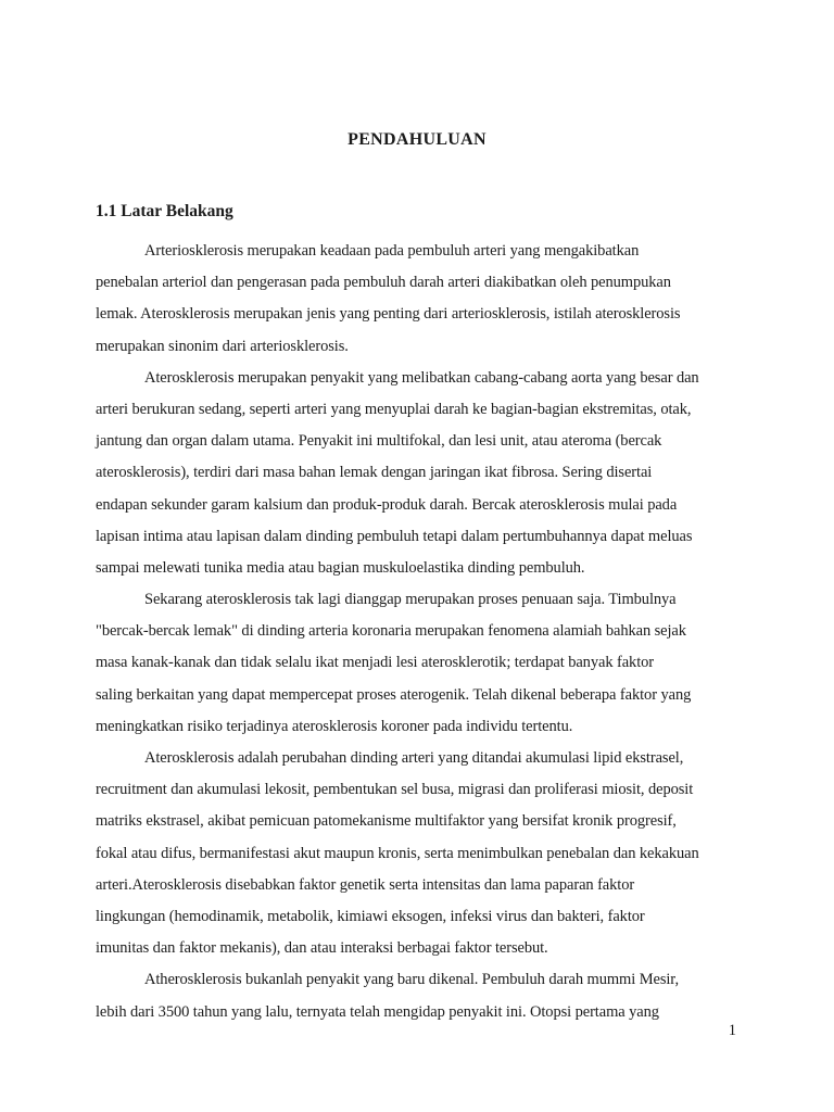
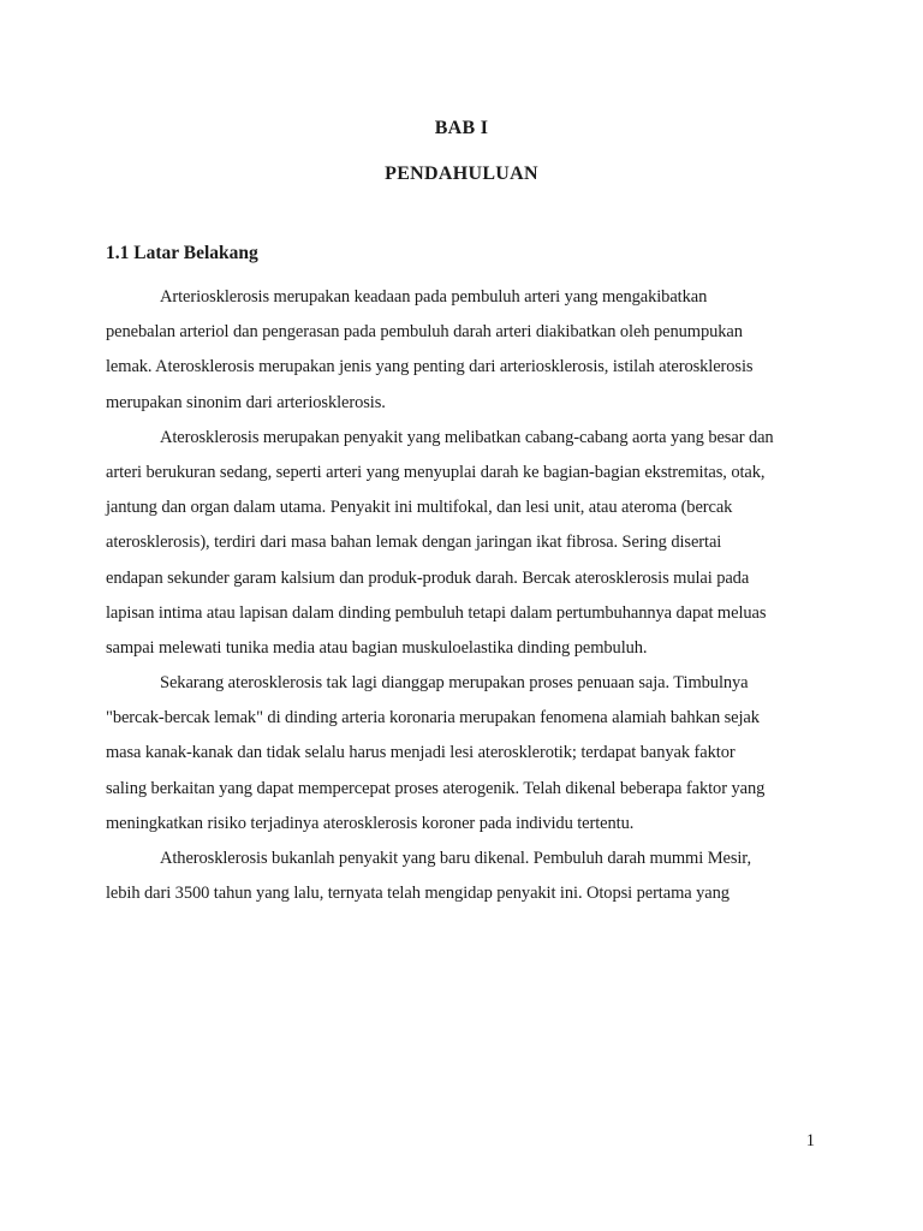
+ BAB I
  PENDAHULUAN
  1.1 Latar Belakang
  Arteriosklerosis merupakan keadaan pada pembuluh arteri yang mengakibatkan
  penebalan arteriol dan pengerasan pada pembuluh darah arteri diakibatkan oleh penumpukan
  lemak. Aterosklerosis merupakan jenis yang penting dari arteriosklerosis, istilah aterosklerosis
  merupakan sinonim dari arteriosklerosis.
  Aterosklerosis merupakan penyakit yang melibatkan cabang-cabang aorta yang besar dan
  arteri berukuran sedang, seperti arteri yang menyuplai darah ke bagian-bagian ekstremitas, otak,
  jantung dan organ dalam utama. Penyakit ini multifokal, dan lesi unit, atau ateroma (bercak
  aterosklerosis), terdiri dari masa bahan lemak dengan jaringan ikat fibrosa. Sering disertai
  endapan sekunder garam kalsium dan produk-produk darah. Bercak aterosklerosis mulai pada
  lapisan intima atau lapisan dalam dinding pembuluh tetapi dalam pertumbuhannya dapat meluas
  sampai melewati tunika media atau bagian muskuloelastika dinding pembuluh.
  Sekarang aterosklerosis tak lagi dianggap merupakan proses penuaan saja. Timbulnya
  "bercak-bercak lemak" di dinding arteria koronaria merupakan fenomena alamiah bahkan sejak
- masa kanak-kanak dan tidak selalu ikat menjadi lesi aterosklerotik; terdapat banyak faktor
+ masa kanak-kanak dan tidak selalu harus menjadi lesi aterosklerotik; terdapat banyak faktor
  saling berkaitan yang dapat mempercepat proses aterogenik. Telah dikenal beberapa faktor yang
  meningkatkan risiko terjadinya aterosklerosis koroner pada individu tertentu.
- Aterosklerosis adalah perubahan dinding arteri yang ditandai akumulasi lipid ekstrasel,
- recruitment dan akumulasi lekosit, pembentukan sel busa, migrasi dan proliferasi miosit, deposit
- matriks ekstrasel, akibat pemicuan patomekanisme multifaktor yang bersifat kronik progresif,
- fokal atau difus, bermanifestasi akut maupun kronis, serta menimbulkan penebalan dan kekakuan
- arteri.Aterosklerosis disebabkan faktor genetik serta intensitas dan lama paparan faktor
- lingkungan (hemodinamik, metabolik, kimiawi eksogen, infeksi virus dan bakteri, faktor
- imunitas dan faktor mekanis), dan atau interaksi berbagai faktor tersebut.
  Atherosklerosis bukanlah penyakit yang baru dikenal. Pembuluh darah mummi Mesir,
  lebih dari 3500 tahun yang lalu, ternyata telah mengidap penyakit ini. Otopsi pertama yang
  1
